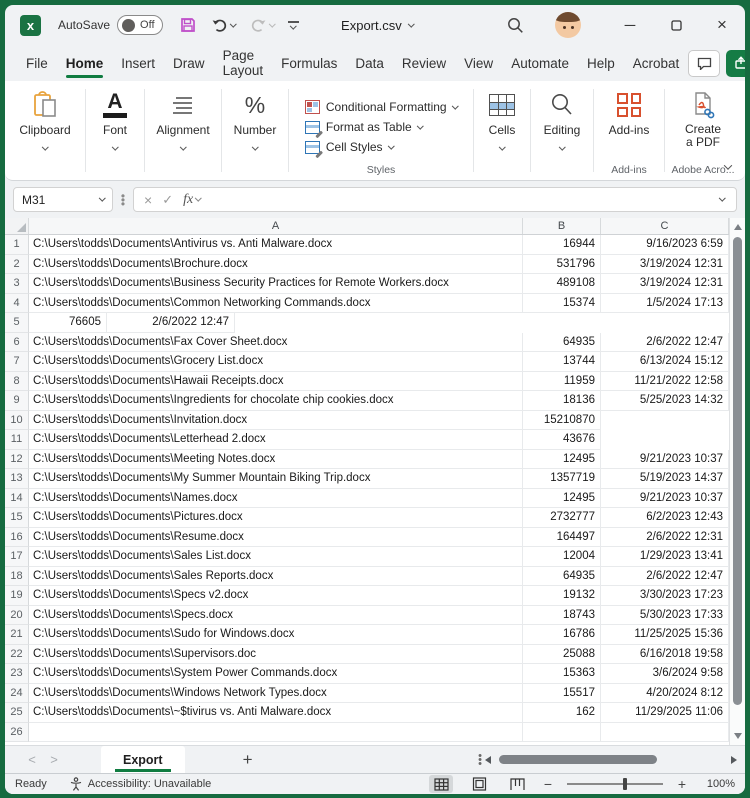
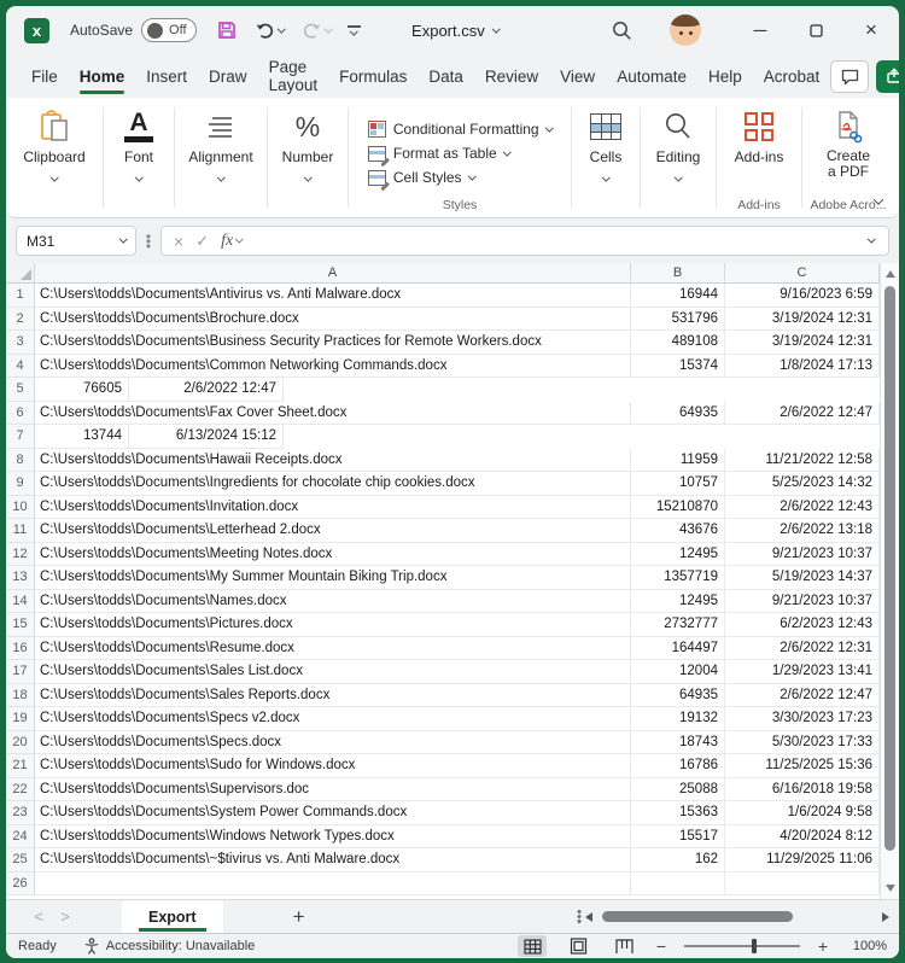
  x
  AutoSave
  Off
  Export.csv
  ─
  ×
  File
  Home
  Insert
  Draw
  Page Layout
  Formulas
  Data
  Review
  View
  Automate
  Help
  Acrobat
  Clipboard
  A
  Font
  Alignment
  %
  Number
  Conditional Formatting
  Format as Table
  Cell Styles
  Styles
  Cells
  Editing
  Add-ins
  Add-ins
  Create
  a PDF
  Adobe Acro...
  M31
  •
  •
  •
  ×
  ✓
  fx
  A
  B
  C
  1
  C:\Users\todds\Documents\Antivirus vs. Anti Malware.docx
  16944
  9/16/2023 6:59
  2
  C:\Users\todds\Documents\Brochure.docx
  531796
  3/19/2024 12:31
  3
  C:\Users\todds\Documents\Business Security Practices for Remote Workers.docx
  489108
  3/19/2024 12:31
  4
  C:\Users\todds\Documents\Common Networking Commands.docx
  15374
- 1/5/2024 17:13
+ 1/8/2024 17:13
  5
  76605
  2/6/2022 12:47
  6
  C:\Users\todds\Documents\Fax Cover Sheet.docx
  64935
  2/6/2022 12:47
  7
- C:\Users\todds\Documents\Grocery List.docx
  13744
  6/13/2024 15:12
  8
  C:\Users\todds\Documents\Hawaii Receipts.docx
  11959
  11/21/2022 12:58
  9
  C:\Users\todds\Documents\Ingredients for chocolate chip cookies.docx
- 18136
+ 10757
  5/25/2023 14:32
  10
  C:\Users\todds\Documents\Invitation.docx
  15210870
+ 2/6/2022 12:43
  11
  C:\Users\todds\Documents\Letterhead 2.docx
  43676
+ 2/6/2022 13:18
  12
  C:\Users\todds\Documents\Meeting Notes.docx
  12495
  9/21/2023 10:37
  13
  C:\Users\todds\Documents\My Summer Mountain Biking Trip.docx
  1357719
  5/19/2023 14:37
  14
  C:\Users\todds\Documents\Names.docx
  12495
  9/21/2023 10:37
  15
  C:\Users\todds\Documents\Pictures.docx
  2732777
  6/2/2023 12:43
  16
  C:\Users\todds\Documents\Resume.docx
  164497
  2/6/2022 12:31
  17
  C:\Users\todds\Documents\Sales List.docx
  12004
  1/29/2023 13:41
  18
  C:\Users\todds\Documents\Sales Reports.docx
  64935
  2/6/2022 12:47
  19
  C:\Users\todds\Documents\Specs v2.docx
  19132
  3/30/2023 17:23
  20
  C:\Users\todds\Documents\Specs.docx
  18743
  5/30/2023 17:33
  21
  C:\Users\todds\Documents\Sudo for Windows.docx
  16786
  11/25/2025 15:36
  22
  C:\Users\todds\Documents\Supervisors.doc
  25088
  6/16/2018 19:58
  23
  C:\Users\todds\Documents\System Power Commands.docx
  15363
- 3/6/2024 9:58
+ 1/6/2024 9:58
  24
  C:\Users\todds\Documents\Windows Network Types.docx
  15517
  4/20/2024 8:12
  25
  C:\Users\todds\Documents\~$tivirus vs. Anti Malware.docx
  162
  11/29/2025 11:06
  26
  <
  >
  Export
  +
  •
  •
  •
  Ready
  Accessibility: Unavailable
  −
  +
  100%
